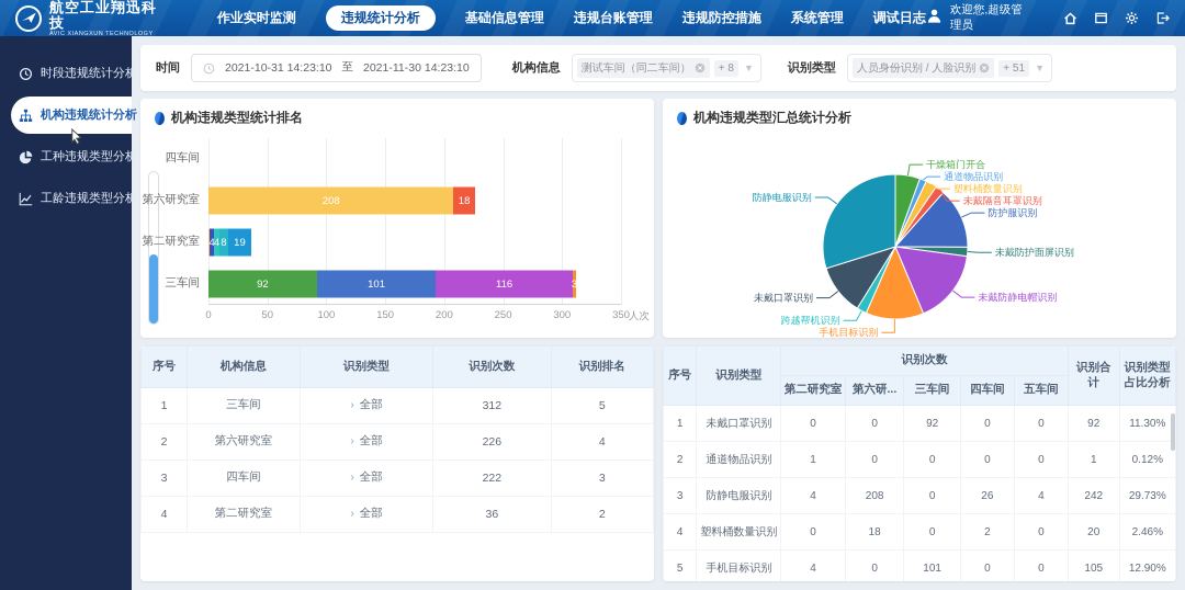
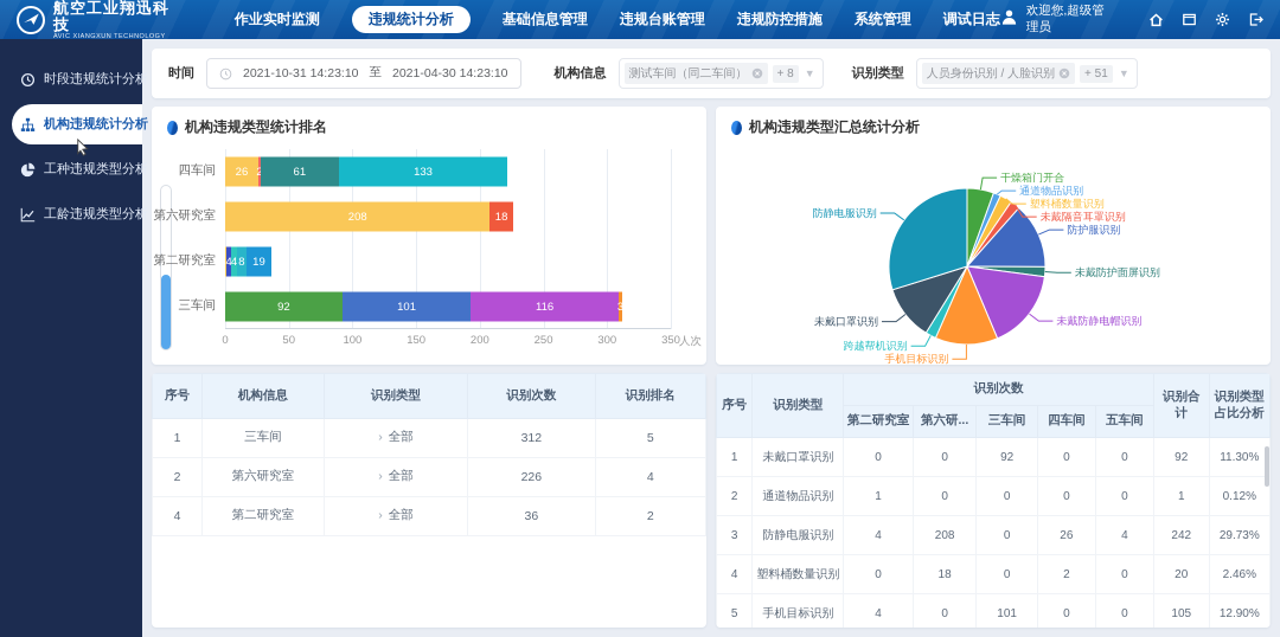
  航空工业翔迅科技
  作业实时监测
  违规统计分析
  基础信息管理
  违规台账管理
  违规防控措施
  系统管理
  调试日志
  欢迎您,超级管理员
  时段违规统计分析
  机构违规统计分析
  工种违规类型分析
  工龄违规类型分析
  时间
  2021-10-31 14:23:10
  至
- 2021-11-30 14:23:10
+ 2021-04-30 14:23:10
  机构信息
  测试车间（同二车间）
  + 8
  ▼
  识别类型
  人员身份识别 / 人脸识别
  + 51
  ▼
  机构违规类型统计排名
  0
  50
  100
  150
  200
  250
  300
  350
  人次
  四车间
+ 26
+ 2
+ 61
+ 133
  第六研究室
  208
  18
  第二研究室
  4
  4
  8
  19
  三车间
  92
  101
  116
  3
  机构违规类型汇总统计分析
  干燥箱门开合
  通道物品识别
  塑料桶数量识别
  未戴隔音耳罩识别
  防护服识别
  未戴防护面屏识别
  未戴防静电帽识别
  手机目标识别
  跨越帮机识别
  未戴口罩识别
  防静电服识别
  序号	机构信息	识别类型	识别次数	识别排名
  1	三车间	› 全部	312	5
  2	第六研究室	› 全部	226	4
- 3	四车间	› 全部	222	3
  4	第二研究室	› 全部	36	2
  序号	识别类型	识别次数	识别合计	识别类型占比分析
  第二研究室	第六研...	三车间	四车间	五车间
  1	未戴口罩识别	0	0	92	0	0	92	11.30%
  2	通道物品识别	1	0	0	0	0	1	0.12%
  3	防静电服识别	4	208	0	26	4	242	29.73%
  4	塑料桶数量识别	0	18	0	2	0	20	2.46%
  5	手机目标识别	4	0	101	0	0	105	12.90%
